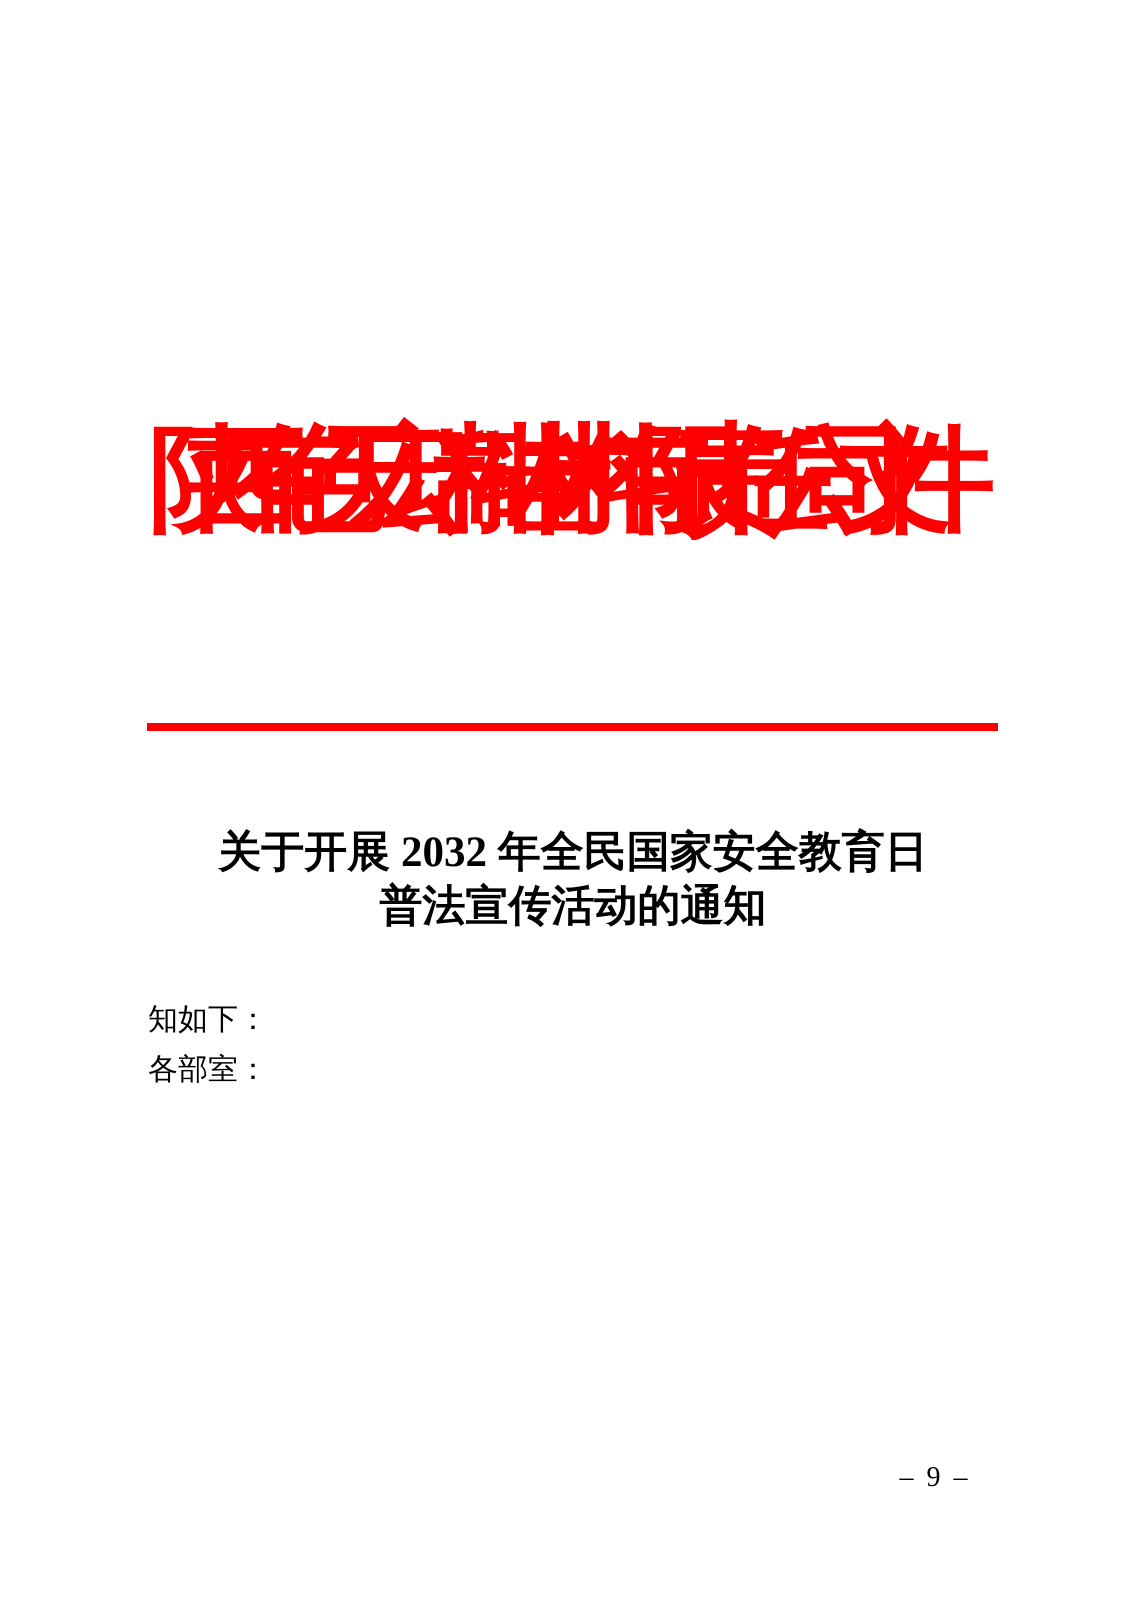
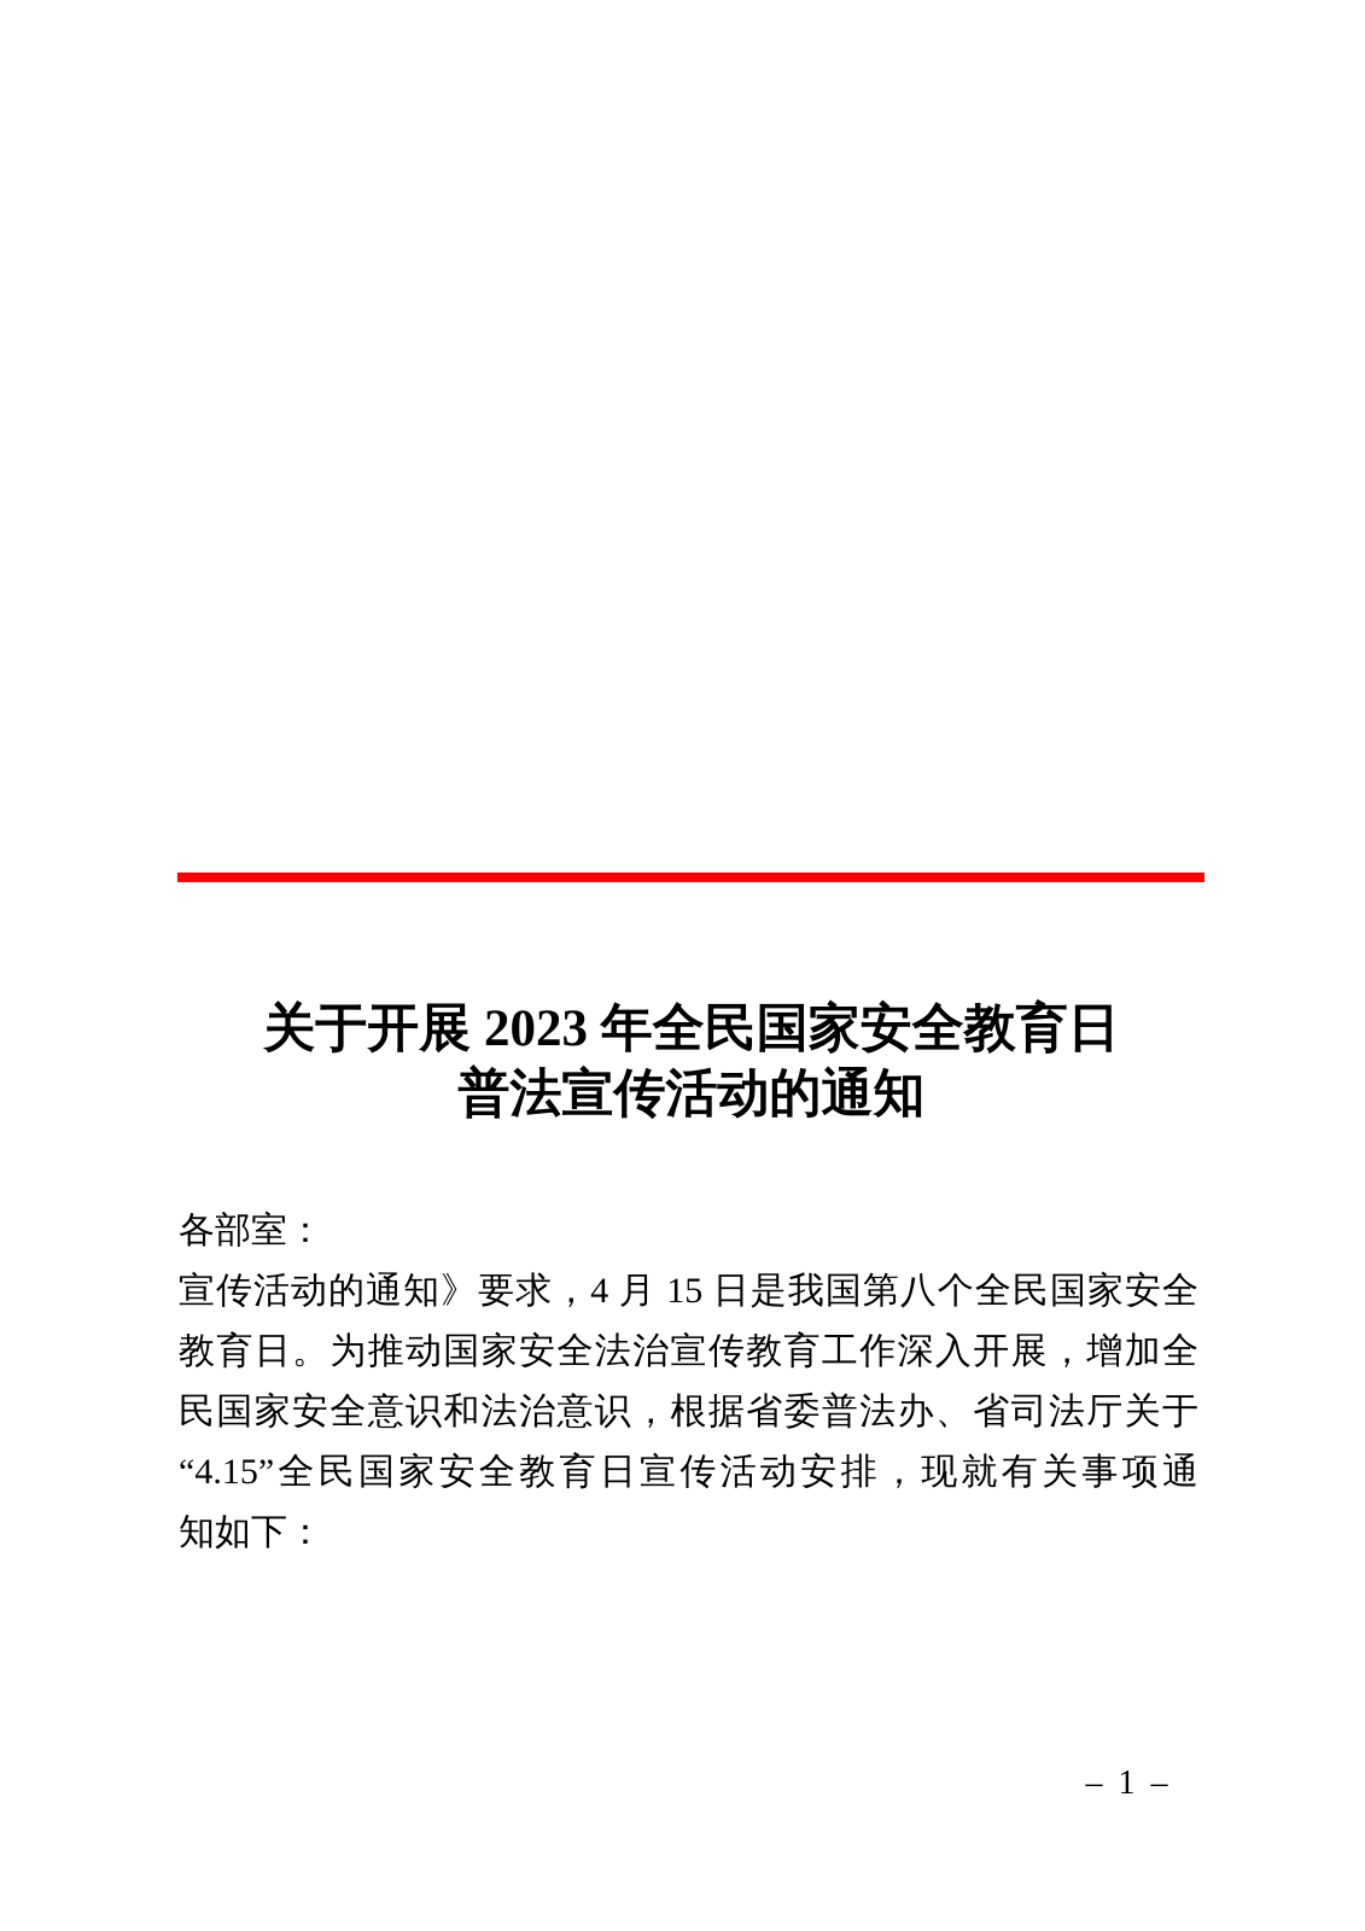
- 陕西有色天宏瑞科硅材料有限责任公司文件
- 关于开展 2032 年全民国家安全教育日
+ 关于开展 2023 年全民国家安全教育日
  普法宣传活动的通知
- 知如下：
+ 各部室：
+ 宣传活动的通知》要求，4 月 15 日是我国第八个全民国家安全
+ 教育日。为推动国家安全法治宣传教育工作深入开展，增加全
+ 民国家安全意识和法治意识，根据省委普法办、省司法厅关于
+ “4.15”全民国家安全教育日宣传活动安排，现就有关事项通
- 各部室：
+ 知如下：
- – 9 –
+ – 1 –
